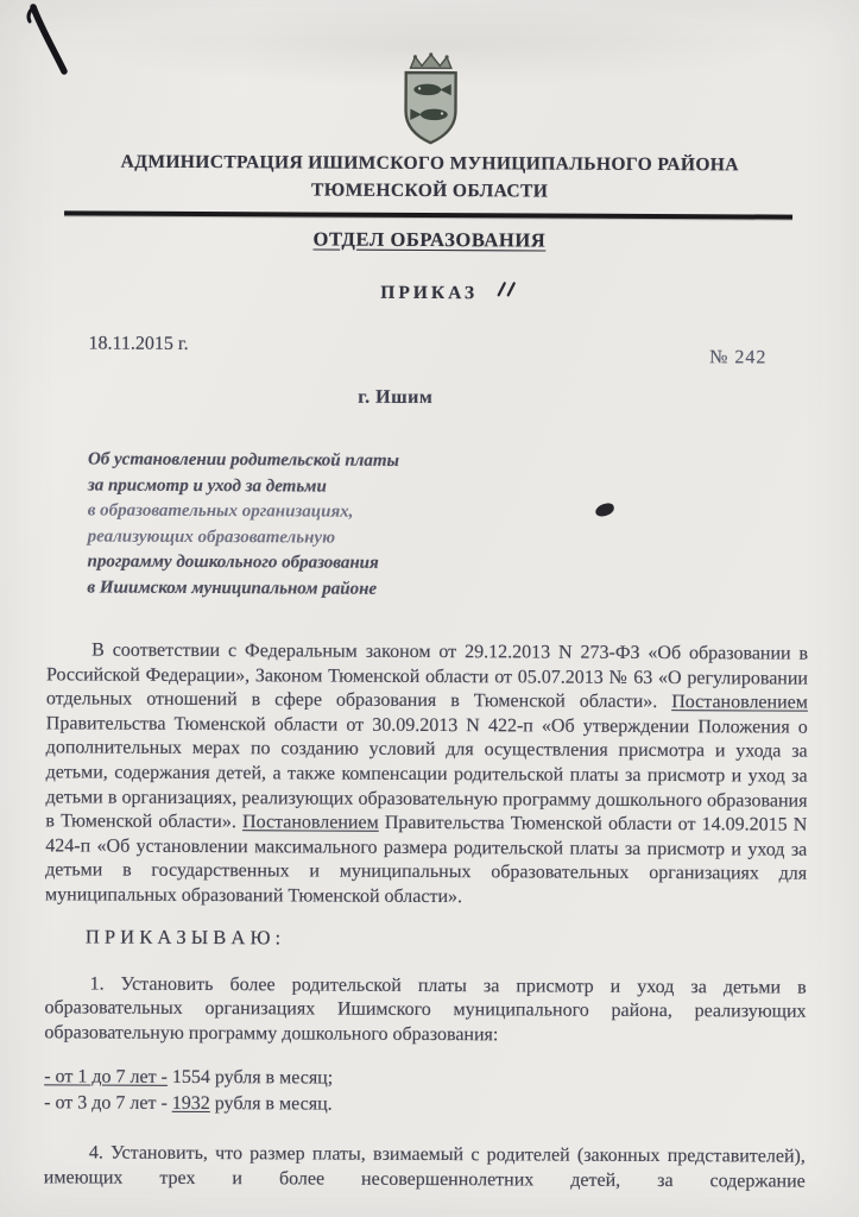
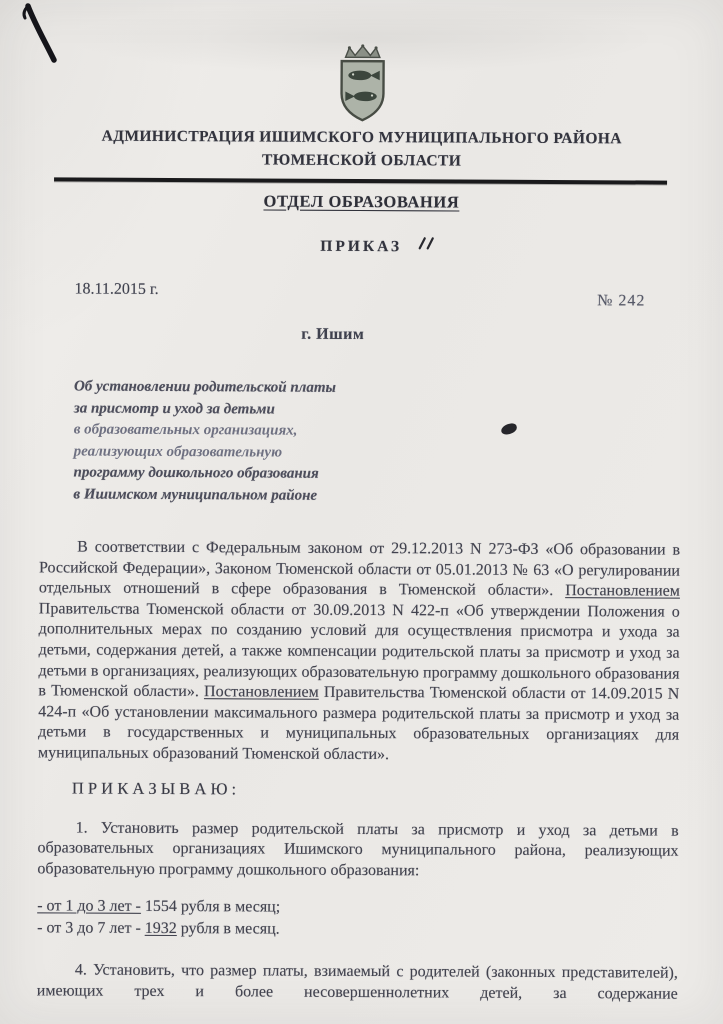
  АДМИНИСТРАЦИЯ ИШИМСКОГО МУНИЦИПАЛЬНОГО РАЙОНА
  ТЮМЕНСКОЙ ОБЛАСТИ
  ОТДЕЛ ОБРАЗОВАНИЯ
  ПРИКАЗ
  18.11.2015 г.
  № 242
  г. Ишим
  Об установлении родительской платы
  за присмотр и уход за детьми
  в образовательных организациях,
  реализующих образовательную
  программу дошкольного образования
  в Ишимском муниципальном районе
- В соответствии с Федеральным законом от 29.12.2013 N 273-ФЗ «Об образовании в Российской Федерации», Законом Тюменской области от 05.07.2013 № 63 «О регулировании отдельных отношений в сфере образования в Тюменской области». Постановлением Правительства Тюменской области от 30.09.2013 N 422-п «Об утверждении Положения о дополнительных мерах по созданию условий для осуществления присмотра и ухода за детьми, содержания детей, а также компенсации родительской платы за присмотр и уход за детьми в организациях, реализующих образовательную программу дошкольного образования в Тюменской области». Постановлением Правительства Тюменской области от 14.09.2015 N 424-п «Об установлении максимального размера родительской платы за присмотр и уход за детьми в государственных и муниципальных образовательных организациях для муниципальных образований Тюменской области».
+ В соответствии с Федеральным законом от 29.12.2013 N 273-ФЗ «Об образовании в Российской Федерации», Законом Тюменской области от 05.01.2013 № 63 «О регулировании отдельных отношений в сфере образования в Тюменской области». Постановлением Правительства Тюменской области от 30.09.2013 N 422-п «Об утверждении Положения о дополнительных мерах по созданию условий для осуществления присмотра и ухода за детьми, содержания детей, а также компенсации родительской платы за присмотр и уход за детьми в организациях, реализующих образовательную программу дошкольного образования в Тюменской области». Постановлением Правительства Тюменской области от 14.09.2015 N 424-п «Об установлении максимального размера родительской платы за присмотр и уход за детьми в государственных и муниципальных образовательных организациях для муниципальных образований Тюменской области».
  П Р И К А З Ы В А Ю :
- 1. Установить более родительской платы за присмотр и уход за детьми в образовательных организациях Ишимского муниципального района, реализующих образовательную программу дошкольного образования:
+ 1. Установить размер родительской платы за присмотр и уход за детьми в образовательных организациях Ишимского муниципального района, реализующих образовательную программу дошкольного образования:
- - от 1 до 7 лет - 1554 рубля в месяц;
+ - от 1 до 3 лет - 1554 рубля в месяц;
  - от 3 до 7 лет - 1932 рубля в месяц.
  4. Установить, что размер платы, взимаемый с родителей (законных представителей), имеющих трех и более несовершеннолетних детей, за содержание
